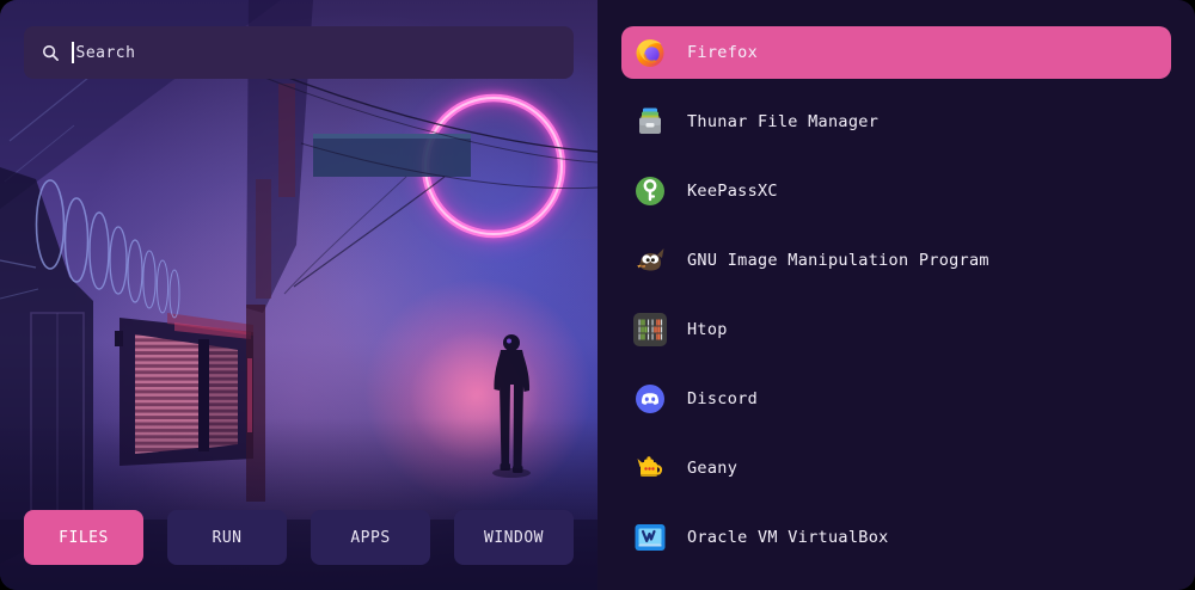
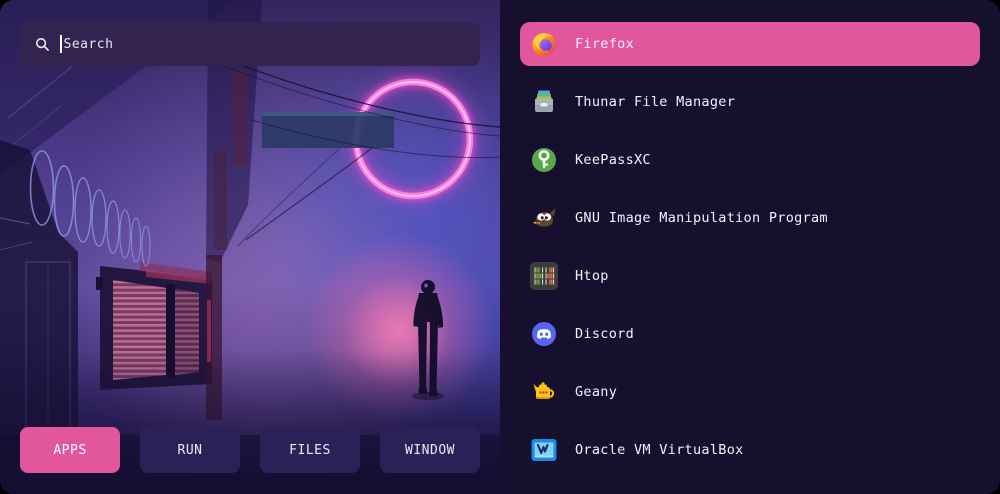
  Search
- FILES
+ APPS
  RUN
- APPS
+ FILES
  WINDOW
  Firefox
  Thunar File Manager
  KeePassXC
  GNU Image Manipulation Program
  Htop
  Discord
  Geany
  Oracle VM VirtualBox
